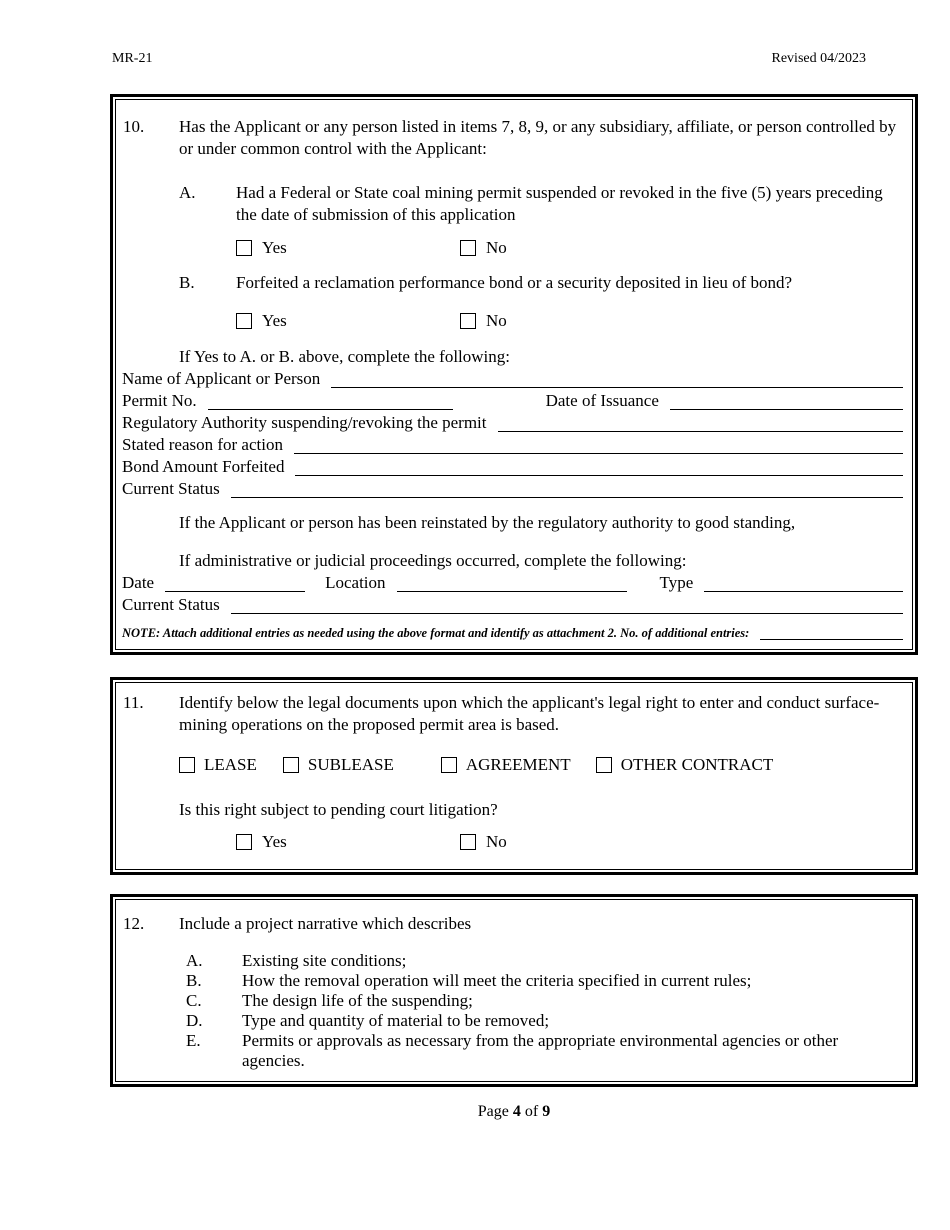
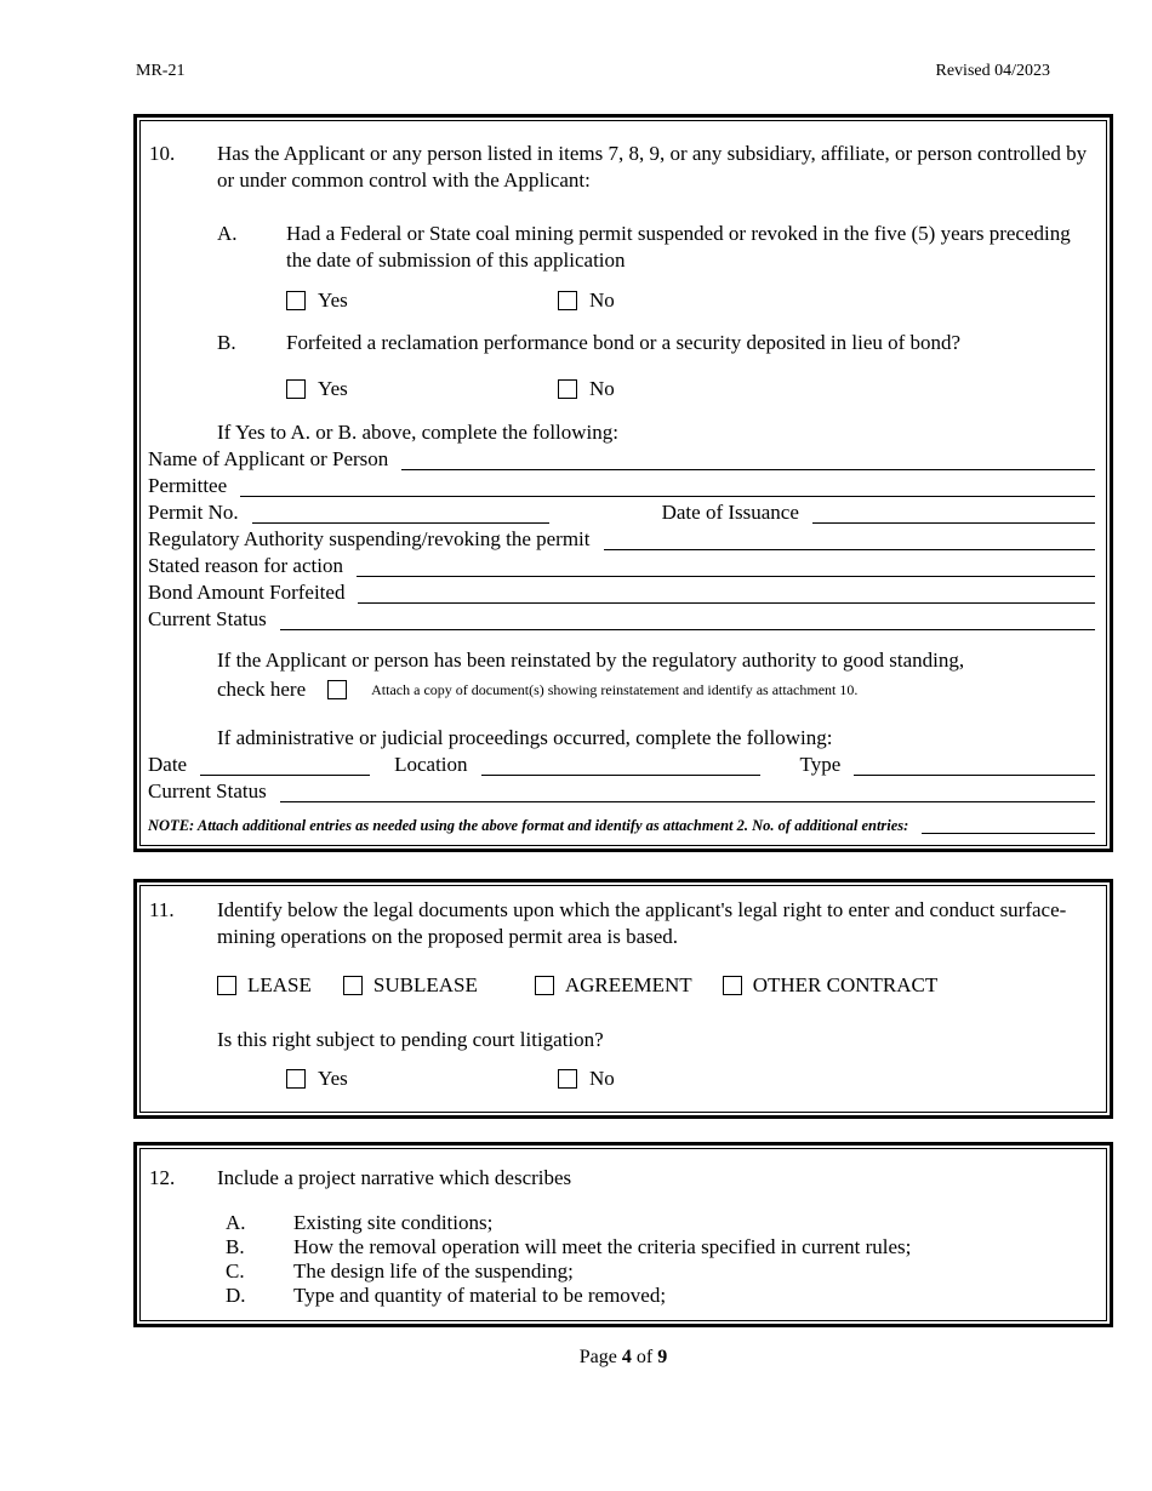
  MR-21
  Revised 04/2023
  10.
  Has the Applicant or any person listed in items 7, 8, 9, or any subsidiary, affiliate, or person controlled by or under common control with the Applicant:
  A.
  Had a Federal or State coal mining permit suspended or revoked in the five (5) years preceding the date of submission of this application
  Yes
  No
  B.
  Forfeited a reclamation performance bond or a security deposited in lieu of bond?
  Yes
  No
  If Yes to A. or B. above, complete the following:
  Name of Applicant or Person
+ Permittee
  Permit No.
  Date of Issuance
  Regulatory Authority suspending/revoking the permit
  Stated reason for action
  Bond Amount Forfeited
  Current Status
  If the Applicant or person has been reinstated by the regulatory authority to good standing,
+ check here
+ Attach a copy of document(s) showing reinstatement and identify as attachment 10.
  If administrative or judicial proceedings occurred, complete the following:
  Date
  Location
  Type
  Current Status
  NOTE: Attach additional entries as needed using the above format and identify as attachment 2. No. of additional entries:
  11.
  Identify below the legal documents upon which the applicant's legal right to enter and conduct surface-mining operations on the proposed permit area is based.
  LEASE
  SUBLEASE
  AGREEMENT
  OTHER CONTRACT
  Is this right subject to pending court litigation?
  Yes
  No
  12.
  Include a project narrative which describes
  A.
  Existing site conditions;
  B.
  How the removal operation will meet the criteria specified in current rules;
  C.
  The design life of the suspending;
  D.
  Type and quantity of material to be removed;
- E.
- Permits or approvals as necessary from the appropriate environmental agencies or other agencies.
  Page 4 of 9
